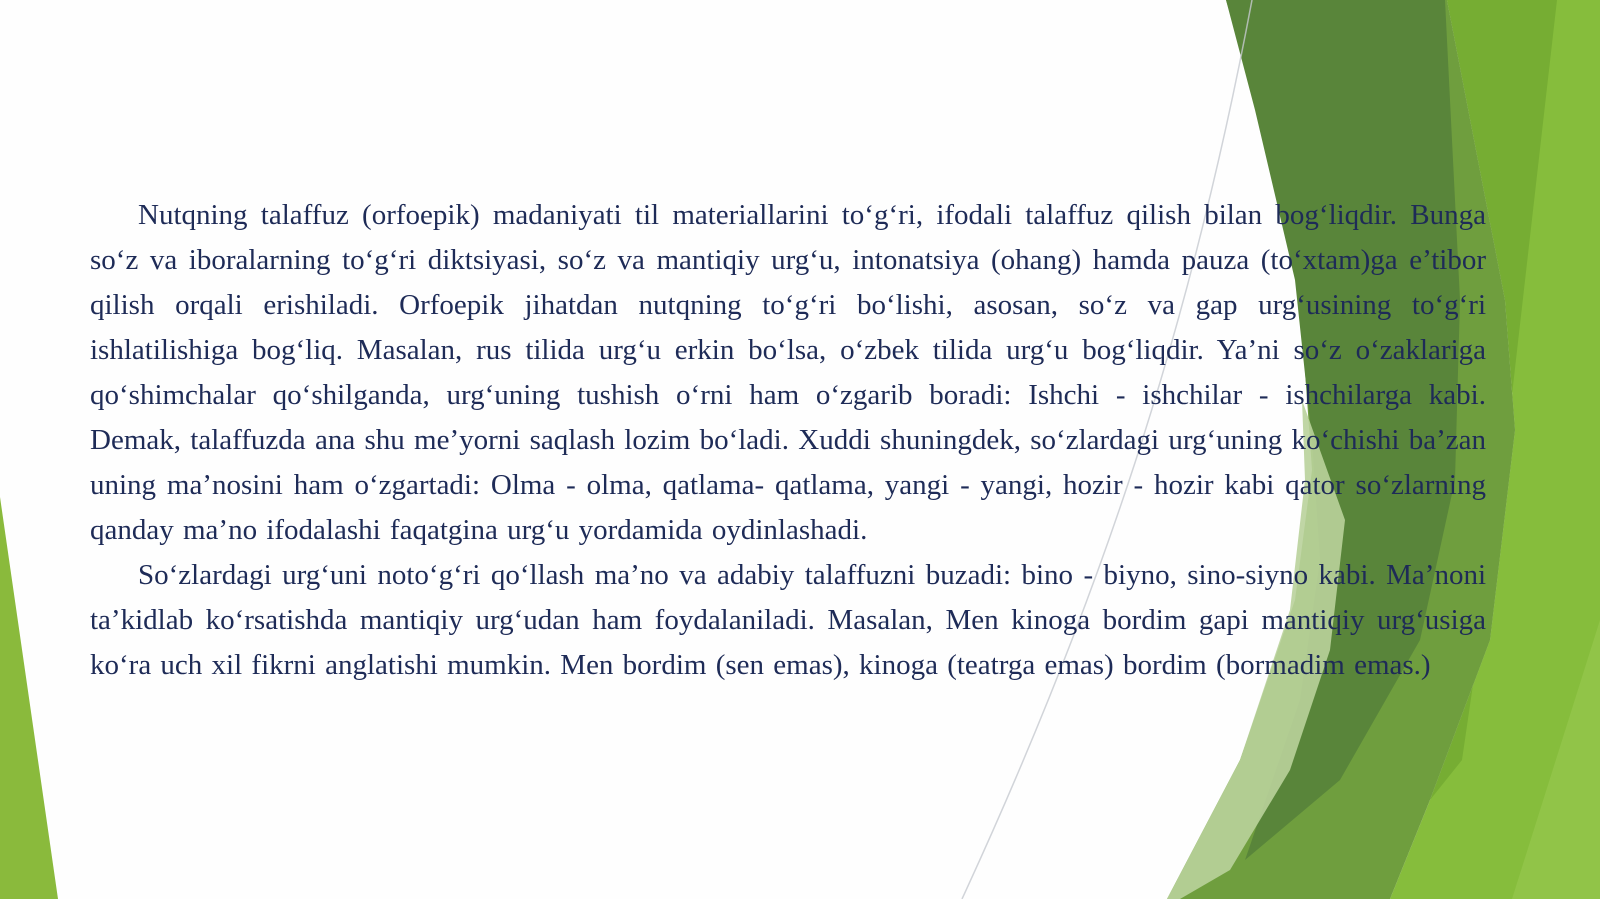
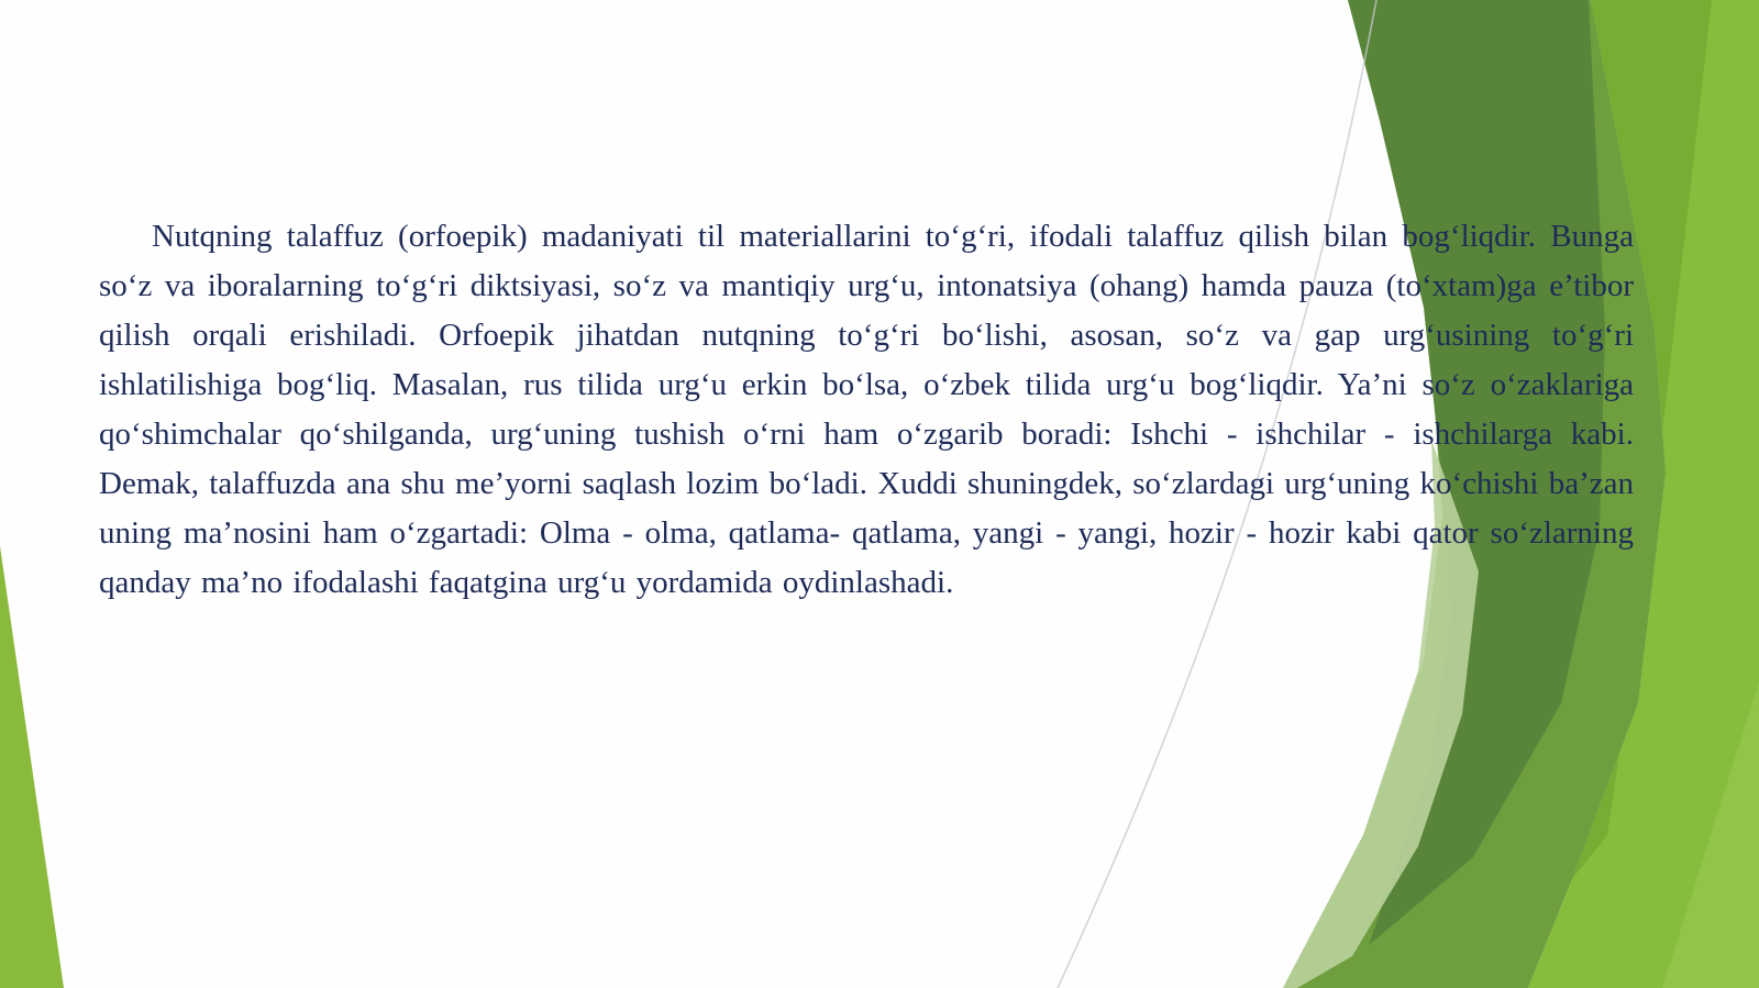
  Nutqning talaffuz (orfoepik) madaniyati til materiallarini to‘g‘ri, ifodali talaffuz qilish bilan bog‘liqdir. Bunga so‘z va iboralarning to‘g‘ri diktsiyasi, so‘z va mantiqiy urg‘u, intonatsiya (ohang) hamda pauza (to‘xtam)ga e’tibor qilish orqali erishiladi. Orfoepik jihatdan nutqning to‘g‘ri bo‘lishi, asosan, so‘z va gap urg‘usining to‘g‘ri ishlatilishiga bog‘liq. Masalan, rus tilida urg‘u erkin bo‘lsa, o‘zbek tilida urg‘u bog‘liqdir. Ya’ni so‘z o‘zaklariga qo‘shimchalar qo‘shilganda, urg‘uning tushish o‘rni ham o‘zgarib boradi: Ishchi - ishchilar - ishchilarga kabi. Demak, talaffuzda ana shu me’yorni saqlash lozim bo‘ladi. Xuddi shuningdek, so‘zlardagi urg‘uning ko‘chishi ba’zan uning ma’nosini ham o‘zgartadi: Olma - olma, qatlama- qatlama, yangi - yangi, hozir - hozir kabi qator so‘zlarning qanday ma’no ifodalashi faqatgina urg‘u yordamida oydinlashadi.
- So‘zlardagi urg‘uni noto‘g‘ri qo‘llash ma’no va adabiy talaffuzni buzadi: bino - biyno, sino-siyno kabi. Ma’noni ta’kidlab ko‘rsatishda mantiqiy urg‘udan ham foydalaniladi. Masalan, Men kinoga bordim gapi mantiqiy urg‘usiga ko‘ra uch xil fikrni anglatishi mumkin. Men bordim (sen emas), kinoga (teatrga emas) bordim (bormadim emas.)
